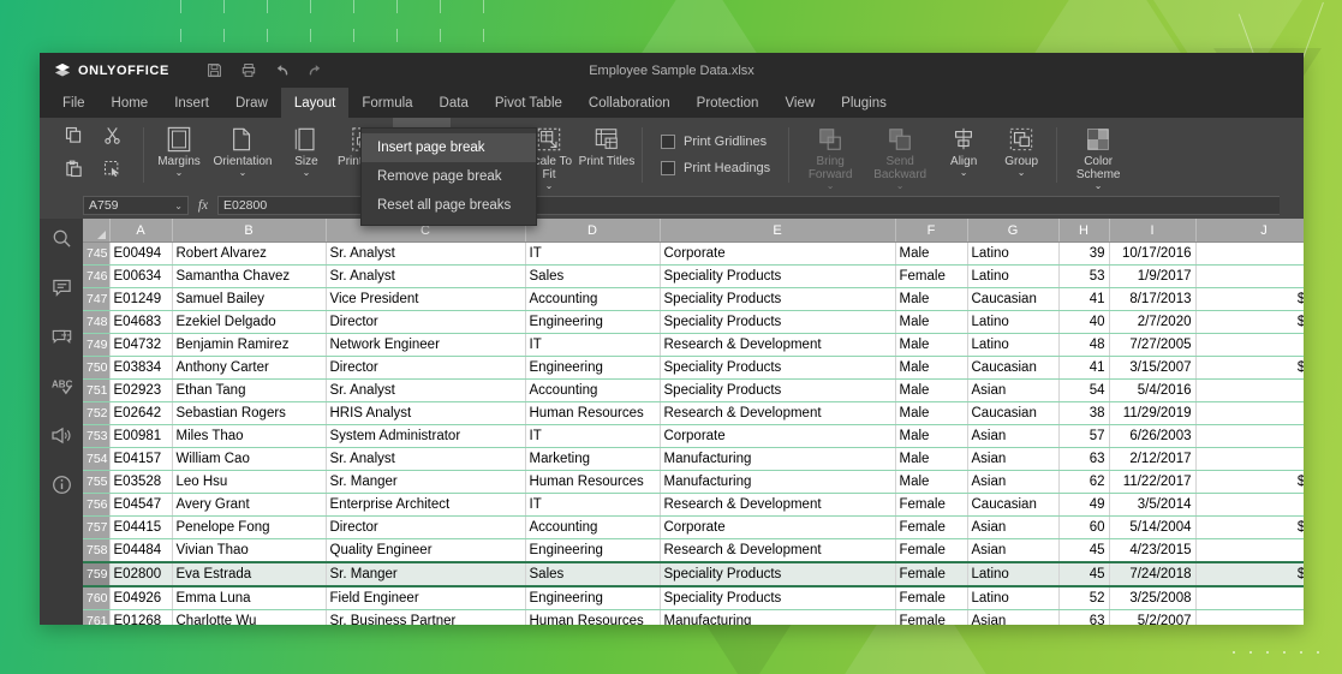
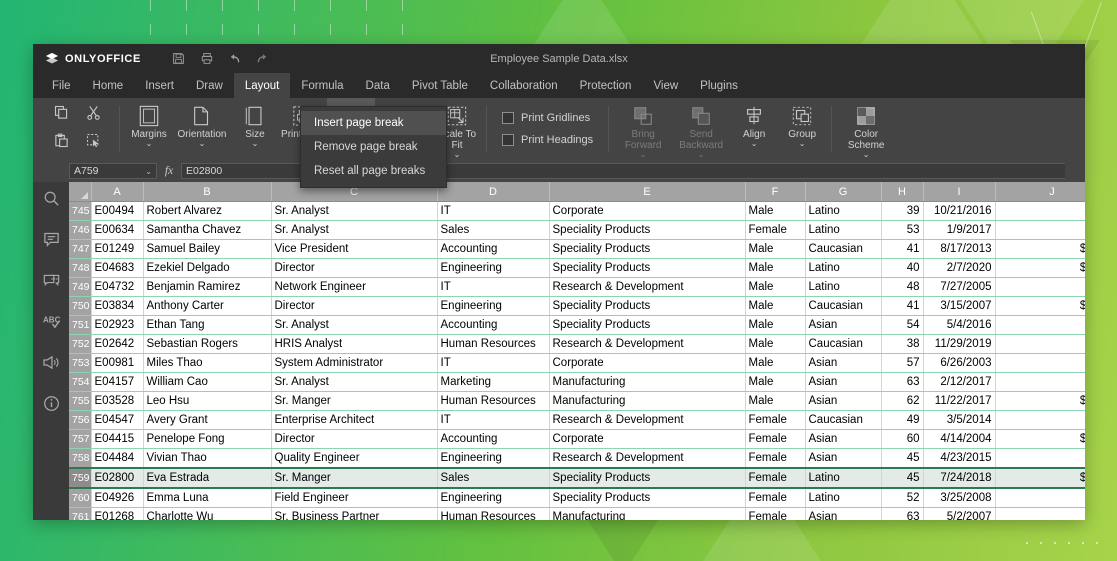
  ONLYOFFICE
  Employee Sample Data.xlsx
  File
  Home
  Insert
  Draw
  Layout
  Formula
  Data
  Pivot Table
  Collaboration
  Protection
  View
  Plugins
  Margins
  ⌄
  Orientation
  ⌄
  Size
  ⌄
  cale To Fit
  ⌄
- Print Titles
  Print Gridlines
  Print Headings
  Bring Forward
  ⌄
  Send Backward
  ⌄
  Align
  ⌄
  Group
  ⌄
  Color Scheme
  ⌄
  Insert page break
  Remove page break
  Reset all page breaks
  A759
  ⌄
  fx
  E02800
  ABC
  	A	B	C	D	E	F	G	H	I	J
- 745	E00494	Robert Alvarez	Sr. Analyst	IT	Corporate	Male	Latino	39	10/17/2016
+ 745	E00494	Robert Alvarez	Sr. Analyst	IT	Corporate	Male	Latino	39	10/21/2016
  746	E00634	Samantha Chavez	Sr. Analyst	Sales	Speciality Products	Female	Latino	53	1/9/2017
  747	E01249	Samuel Bailey	Vice President	Accounting	Speciality Products	Male	Caucasian	41	8/17/2013	$
  748	E04683	Ezekiel Delgado	Director	Engineering	Speciality Products	Male	Latino	40	2/7/2020	$
  749	E04732	Benjamin Ramirez	Network Engineer	IT	Research & Development	Male	Latino	48	7/27/2005
  750	E03834	Anthony Carter	Director	Engineering	Speciality Products	Male	Caucasian	41	3/15/2007	$
  751	E02923	Ethan Tang	Sr. Analyst	Accounting	Speciality Products	Male	Asian	54	5/4/2016
  752	E02642	Sebastian Rogers	HRIS Analyst	Human Resources	Research & Development	Male	Caucasian	38	11/29/2019
  753	E00981	Miles Thao	System Administrator	IT	Corporate	Male	Asian	57	6/26/2003
  754	E04157	William Cao	Sr. Analyst	Marketing	Manufacturing	Male	Asian	63	2/12/2017
  755	E03528	Leo Hsu	Sr. Manger	Human Resources	Manufacturing	Male	Asian	62	11/22/2017	$
  756	E04547	Avery Grant	Enterprise Architect	IT	Research & Development	Female	Caucasian	49	3/5/2014
- 757	E04415	Penelope Fong	Director	Accounting	Corporate	Female	Asian	60	5/14/2004	$
+ 757	E04415	Penelope Fong	Director	Accounting	Corporate	Female	Asian	60	4/14/2004	$
  758	E04484	Vivian Thao	Quality Engineer	Engineering	Research & Development	Female	Asian	45	4/23/2015
  759	E02800	Eva Estrada	Sr. Manger	Sales	Speciality Products	Female	Latino	45	7/24/2018	$
  760	E04926	Emma Luna	Field Engineer	Engineering	Speciality Products	Female	Latino	52	3/25/2008
